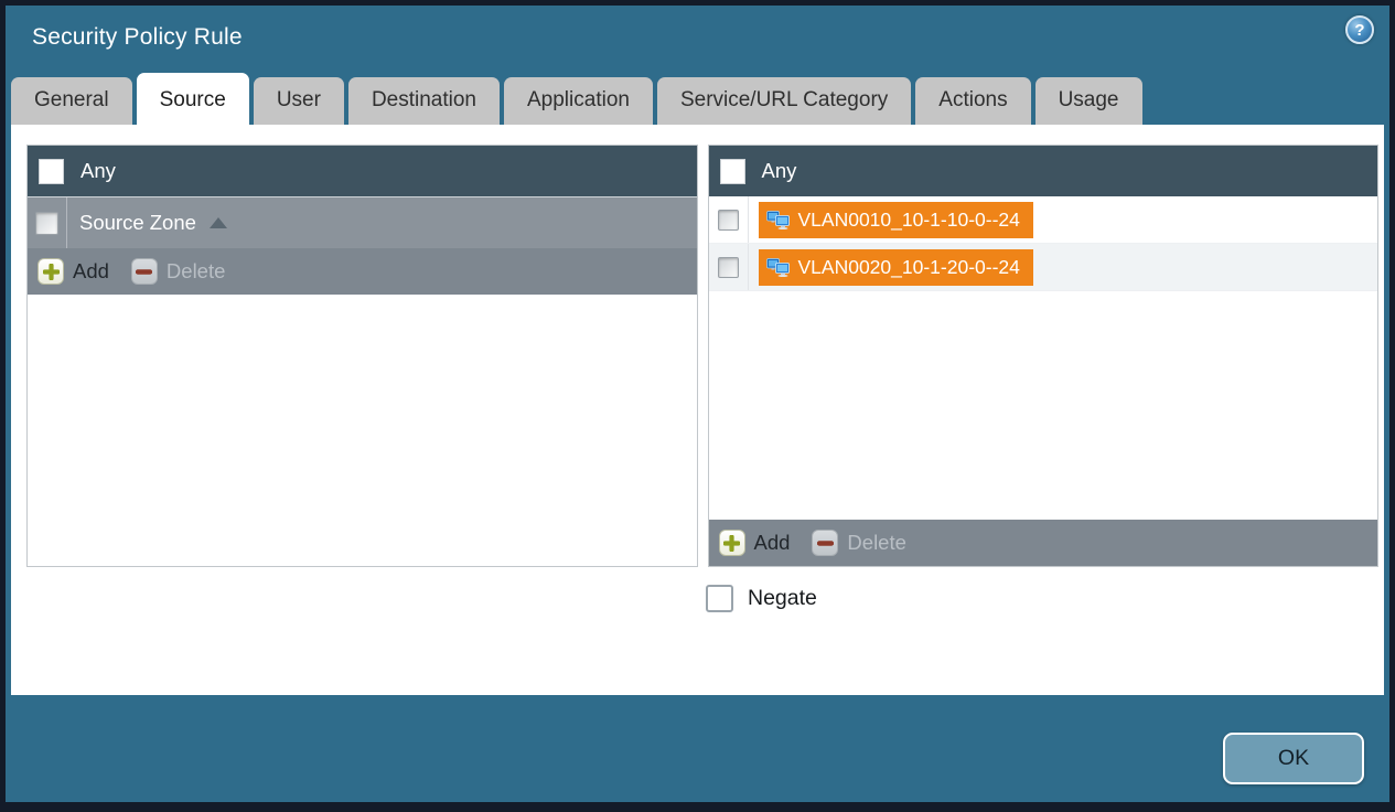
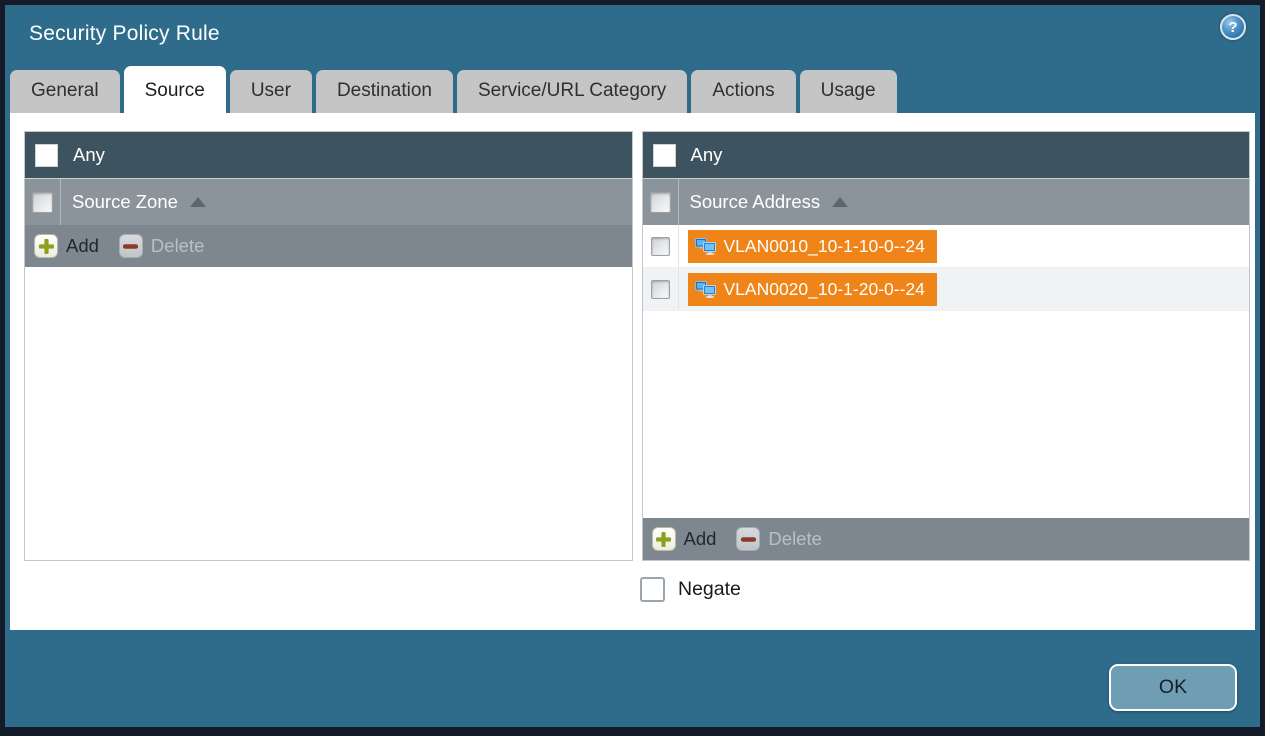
  Security Policy Rule
  ?
  General
  Source
  User
  Destination
- Application
  Service/URL Category
  Actions
  Usage
  Any
  Source Zone
  Add
  Delete
  Any
+ Source Address
  VLAN0010_10-1-10-0--24
  VLAN0020_10-1-20-0--24
  Add
  Delete
  Negate
  OK
